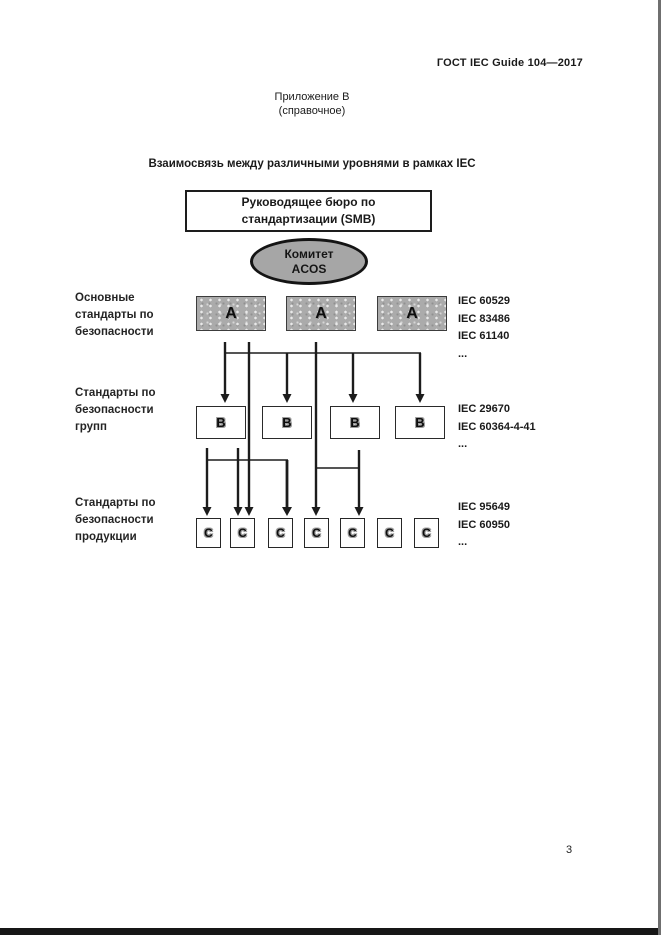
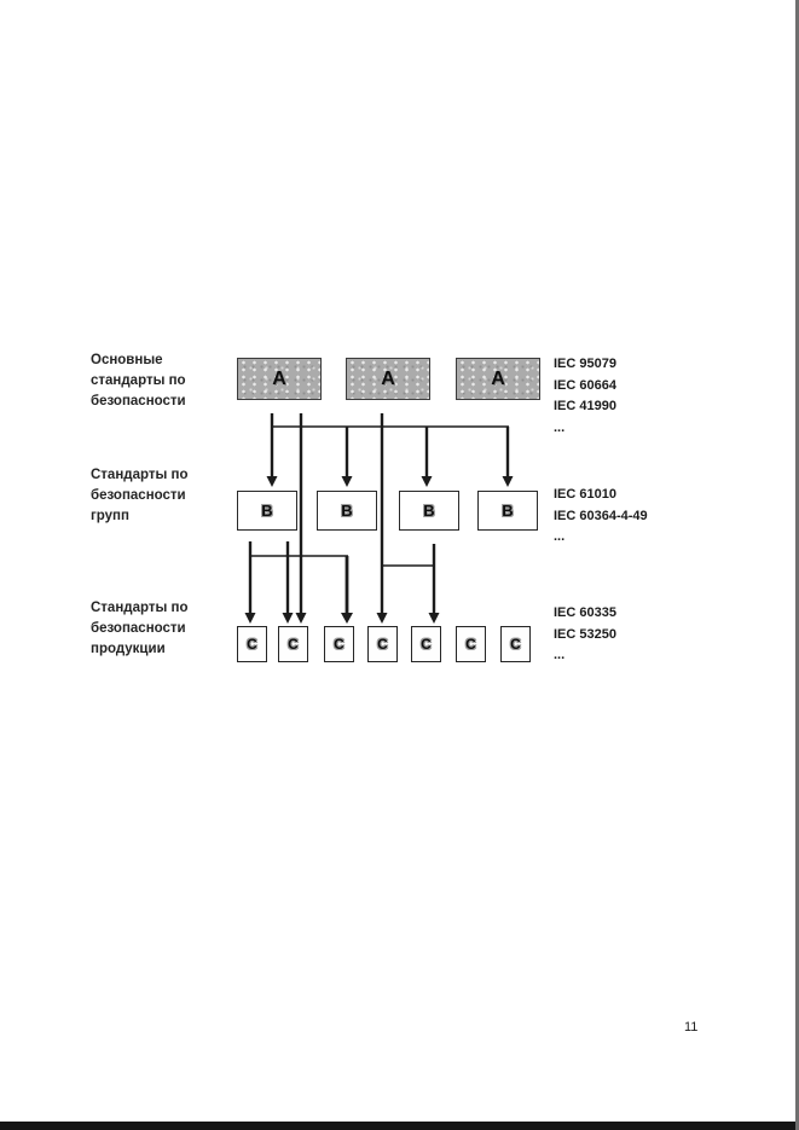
- ГОСТ IEC Guide 104—2017
- Приложение В
- (справочное)
- Взаимосвязь между различными уровнями в рамках IEC
- Руководящее бюро по
- стандартизации (SMB)
- Комитет
- ACOS
  Основные
  стандарты по
  безопасности
  Стандарты по
  безопасности
  групп
  Стандарты по
  безопасности
  продукции
  A
  A
  A
  B
  B
  B
  B
  C
  C
  C
  C
  C
  C
  C
- IEC 60529
+ IEC 95079
- IEC 83486
+ IEC 60664
- IEC 61140
+ IEC 41990
  ...
- IEC 29670
+ IEC 61010
- IEC 60364-4-41
+ IEC 60364-4-49
  ...
- IEC 95649
+ IEC 60335
- IEC 60950
+ IEC 53250
  ...
- 3
+ 11
